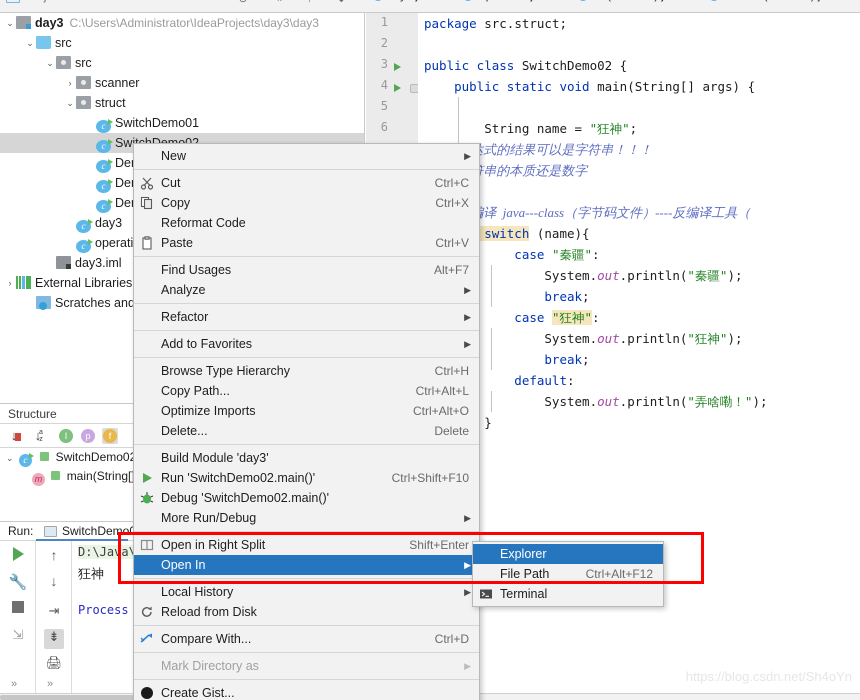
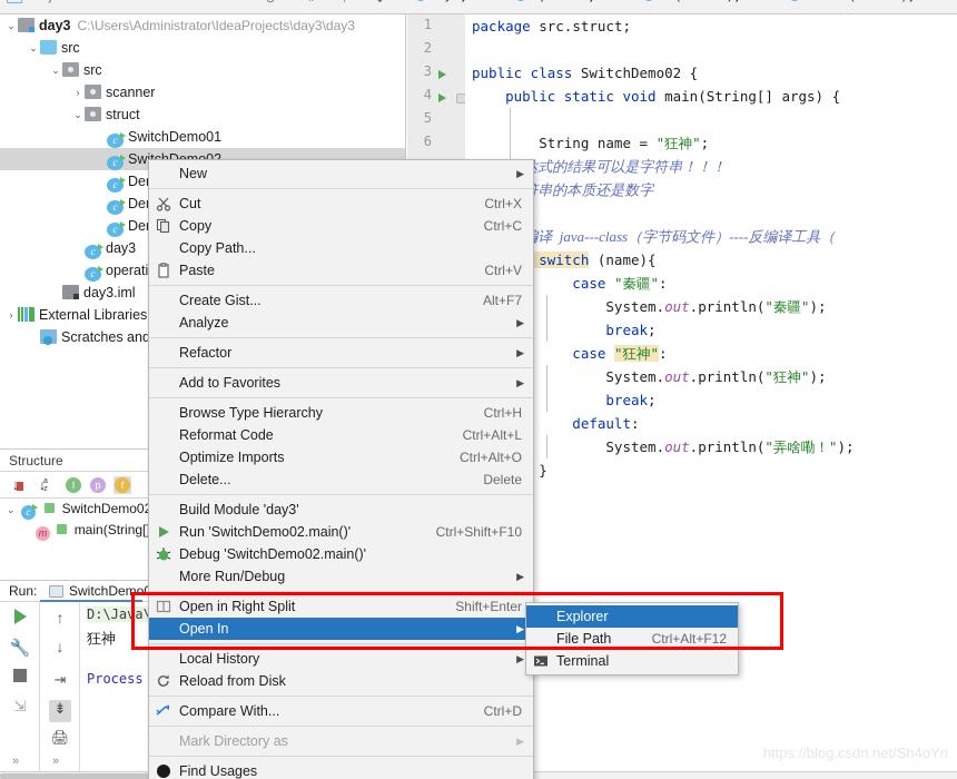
  ⌄ day3 C:\Users\Administrator\IdeaProjects\day3\day3
  ⌄ src
  ⌄ src
  › scanner
  ⌄ struct
  c SwitchDemo01
  c day3
  c operati
  day3.iml
  › External Libraries
  1
  2
  3
  4
  5
  6
  package src.struct;
  public class SwitchDemo02 {
  public static void main(String[] args) {
  String name = "狂神";
  式的结果可以是字符串！！！
  译 java---class（字节码文件）----反编译工具（
  switch (name){
  case "秦疆":
  System.out.println("秦疆");
  break;
  case "狂神":
  System.out.println("狂神");
  break;
  default:
  System.out.println("弄啥嘞！");
  }
  Structure
  ↓
  ↓
  I
  p
  f
  ⌄ c SwitchDemo0
  m main(String[
  Run:
  SwitchDemo
  🔧
  ⇲
  »
  ↑
  ↓
  ⇥
  ⇟
  🖨
  »
  D:\Java
  狂神
  Process
  New
  ▶
  Cut
- Ctrl+C
+ Ctrl+X
  Copy
- Ctrl+X
+ Ctrl+C
- Reformat Code
+ Copy Path...
  Paste
  Ctrl+V
- Find Usages
+ Create Gist...
  Alt+F7
  Analyze
  ▶
  Refactor
  ▶
  Add to Favorites
  ▶
  Browse Type Hierarchy
  Ctrl+H
- Copy Path...
+ Reformat Code
  Ctrl+Alt+L
  Optimize Imports
  Ctrl+Alt+O
  Delete...
  Delete
  Build Module 'day3'
  Run 'SwitchDemo02.main()'
  Ctrl+Shift+F10
  Debug 'SwitchDemo02.main()'
  More Run/Debug
  ▶
  Open in Right Split
  Shift+Enter
  Open In
  ▶
  Local History
  ▶
  Reload from Disk
  Compare With...
  Ctrl+D
  Mark Directory as
  ▶
- Create Gist...
+ Find Usages
  Explorer
  File Path
  Ctrl+Alt+F12
  Terminal
  https://blog.csdn.net/Sh4oYn
